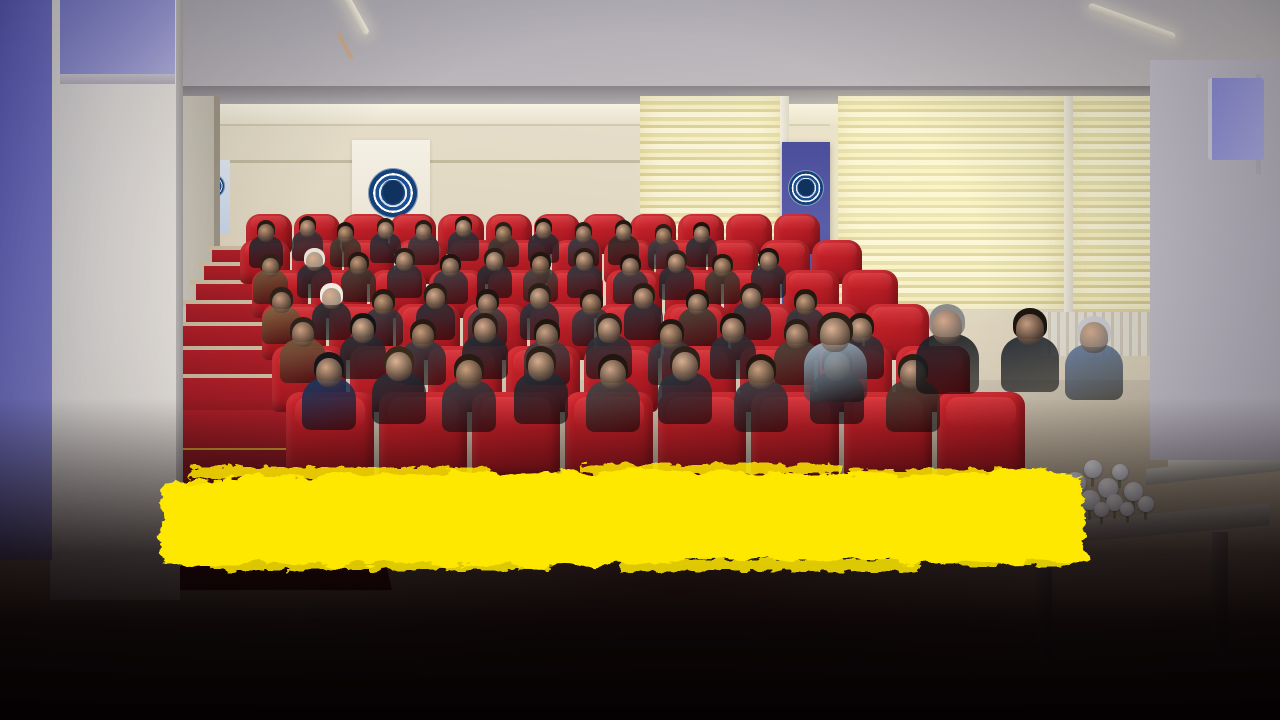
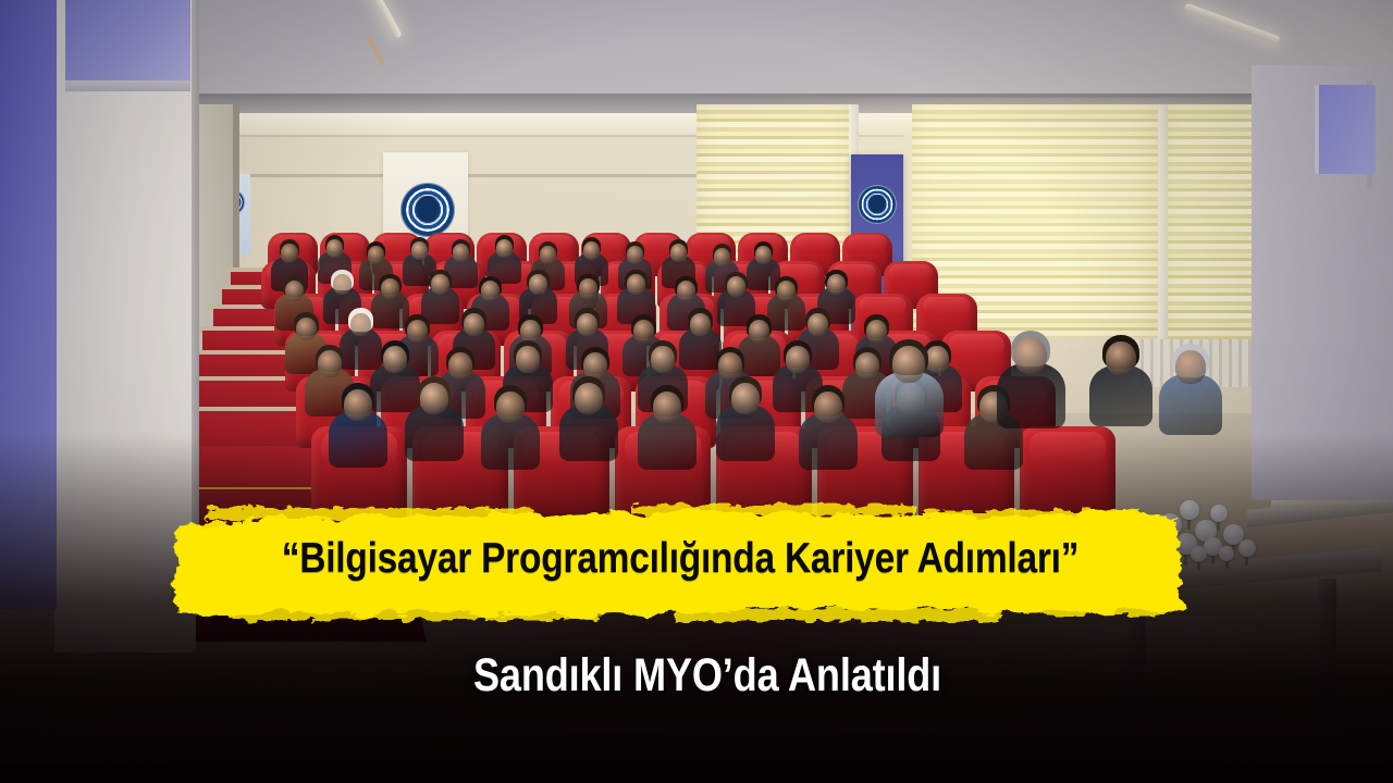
+ “Bilgisayar Programcılığında Kariyer Adımları”
+ Sandıklı MYO’da Anlatıldı
